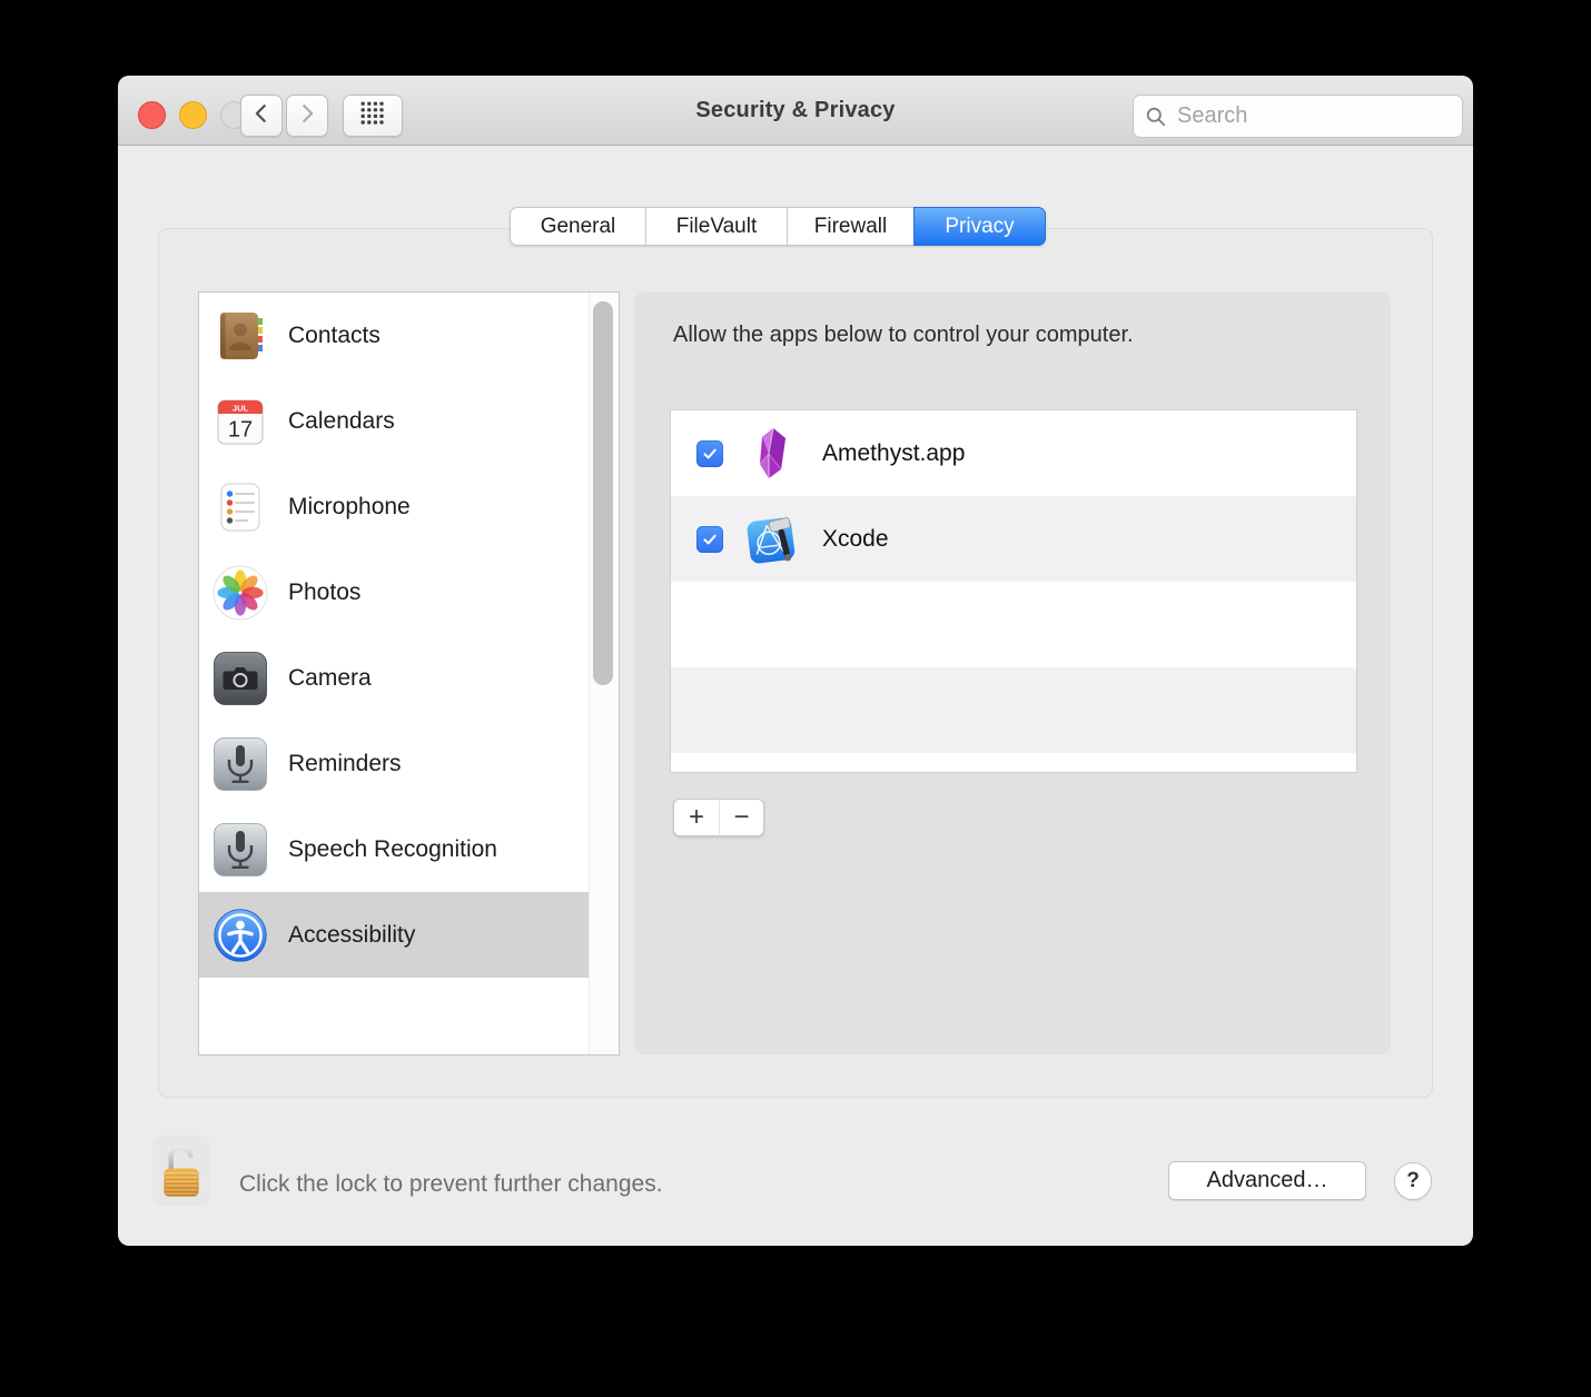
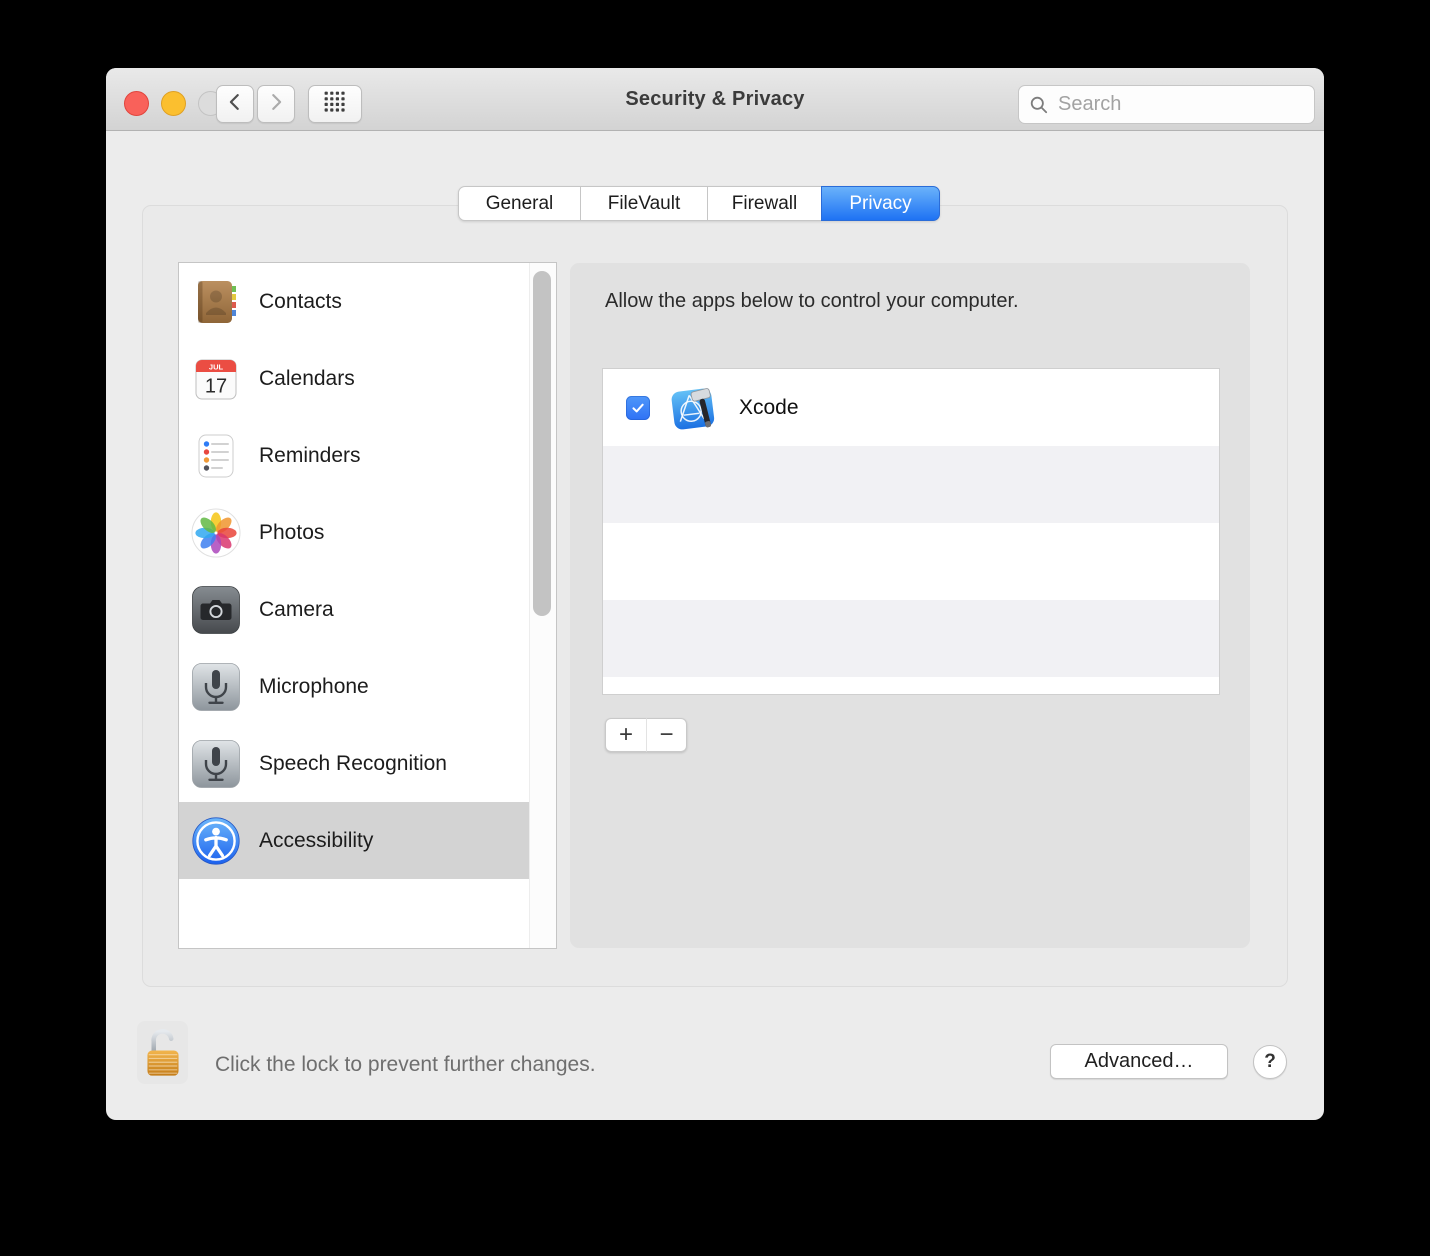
  Security & Privacy
  Search
  General
  FileVault
  Firewall
  Privacy
  Contacts
  JUL
  17
  Calendars
- Microphone
+ Reminders
  Photos
  Camera
- Reminders
+ Microphone
  Speech Recognition
  Accessibility
  Allow the apps below to control your computer.
- Amethyst.app
  Xcode
  +
  −
  Click the lock to prevent further changes.
  Advanced…
  ?
